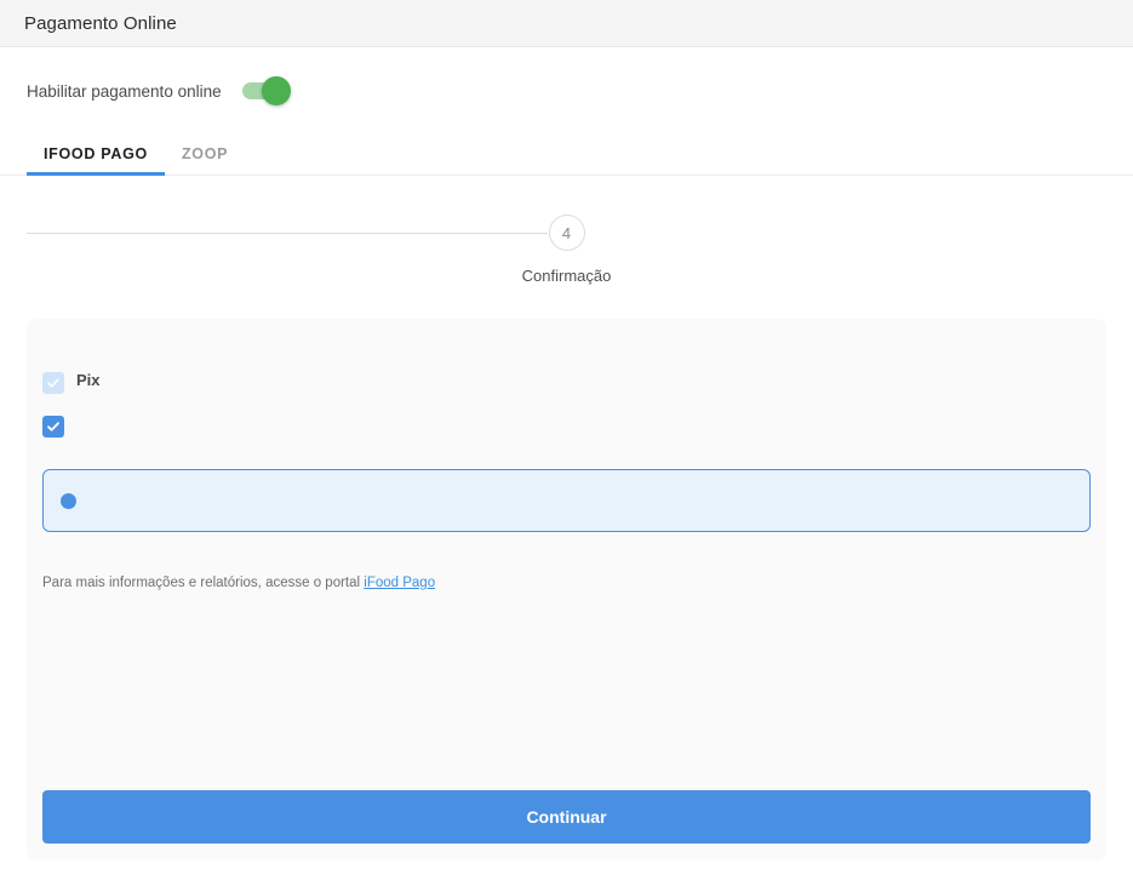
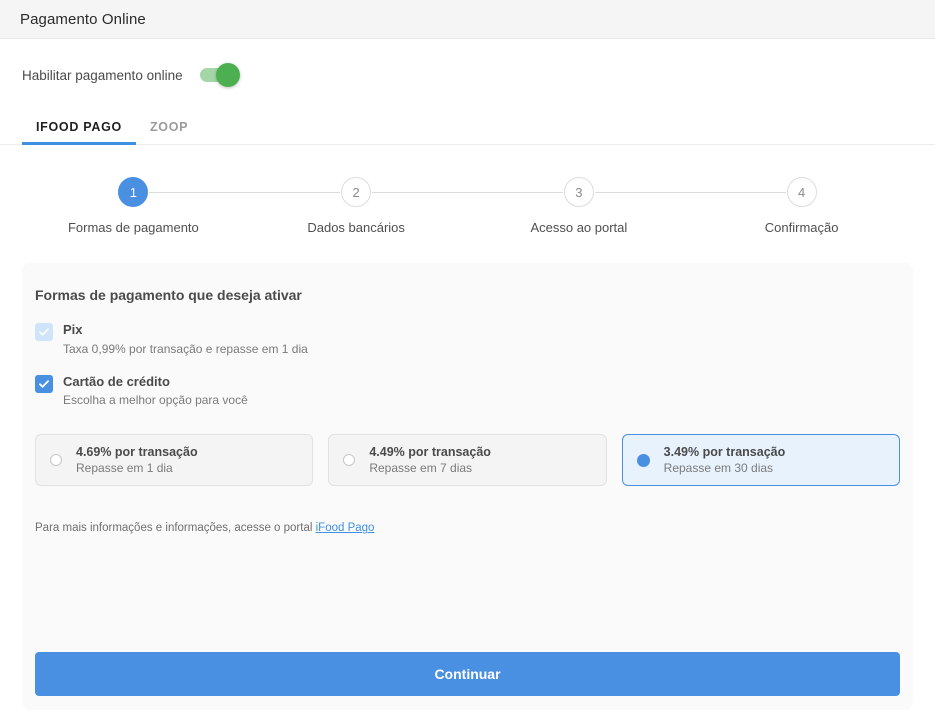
  Pagamento Online
  Habilitar pagamento online
  IFOOD PAGO
  ZOOP
+ 1
+ Formas de pagamento
+ 2
+ Dados bancários
+ 3
+ Acesso ao portal
  4
  Confirmação
+ Formas de pagamento que deseja ativar
  Pix
+ Taxa 0,99% por transação e repasse em 1 dia
+ Cartão de crédito
+ Escolha a melhor opção para você
+ 4.69% por transação
+ Repasse em 1 dia
+ 4.49% por transação
+ Repasse em 7 dias
+ 3.49% por transação
+ Repasse em 30 dias
- Para mais informações e relatórios, acesse o portal iFood Pago
+ Para mais informações e informações, acesse o portal iFood Pago
  Continuar
